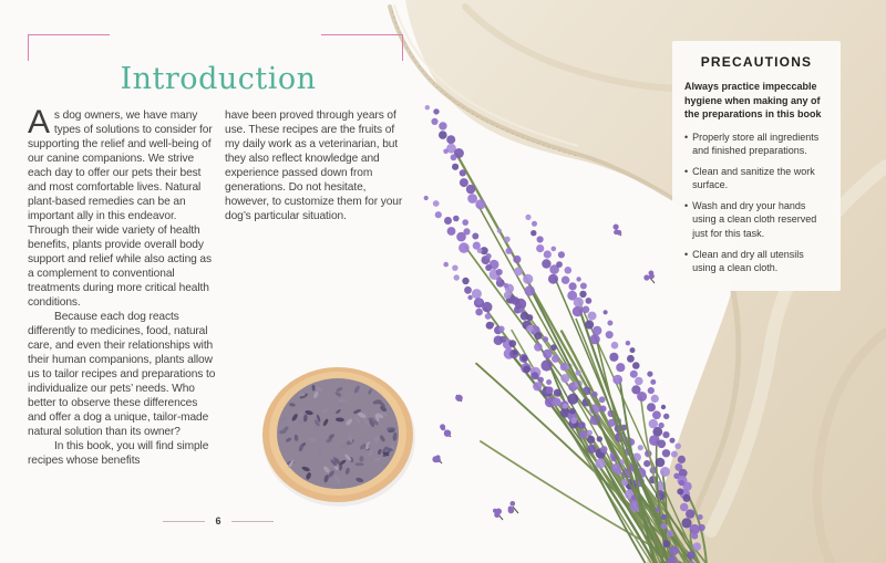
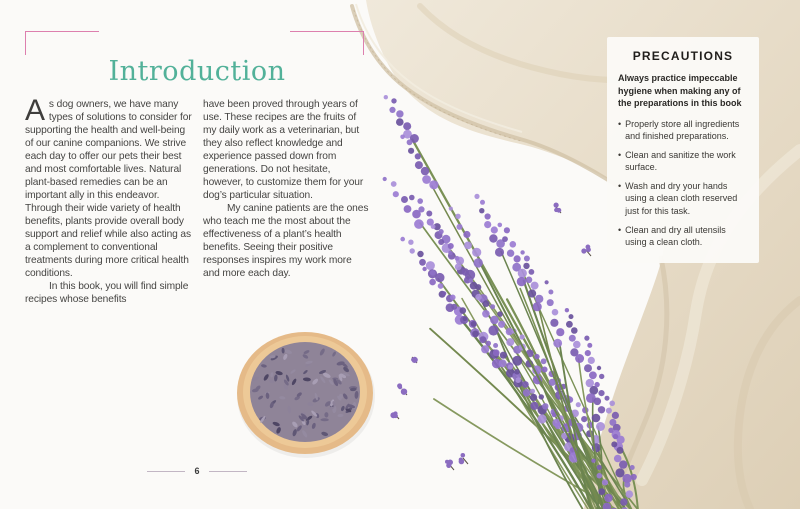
  Introduction
  A
- s dog owners, we have many types of solutions to consider for supporting the relief and well-being of our canine companions. We strive each day to offer our pets their best and most comfortable lives. Natural plant-based remedies can be an important ally in this endeavor. Through their wide variety of health benefits, plants provide overall body support and relief while also acting as a complement to conventional treatments during more critical health conditions.
+ s dog owners, we have many types of solutions to consider for supporting the health and well-being of our canine companions. We strive each day to offer our pets their best and most comfortable lives. Natural plant-based remedies can be an important ally in this endeavor. Through their wide variety of health benefits, plants provide overall body support and relief while also acting as a complement to conventional treatments during more critical health conditions.
- Because each dog reacts differently to medicines, food, natural care, and even their relationships with their human companions, plants allow us to tailor recipes and preparations to individualize our pets’ needs. Who better to observe these differences and offer a dog a unique, tailor-made natural solution than its owner?
  In this book, you will find simple recipes whose benefits
  have been proved through years of use. These recipes are the fruits of my daily work as a veterinarian, but they also reflect knowledge and experience passed down from generations. Do not hesitate, however, to customize them for your dog’s particular situation.
+ My canine patients are the ones who teach me the most about the effectiveness of a plant’s health benefits. Seeing their positive responses inspires my work more and more each day.
  6
  PRECAUTIONS
  Always practice impeccable hygiene when making any of the preparations in this book
  •
  Properly store all ingredients and finished preparations.
  •
  Clean and sanitize the work surface.
  •
  Wash and dry your hands using a clean cloth reserved just for this task.
  •
  Clean and dry all utensils using a clean cloth.
